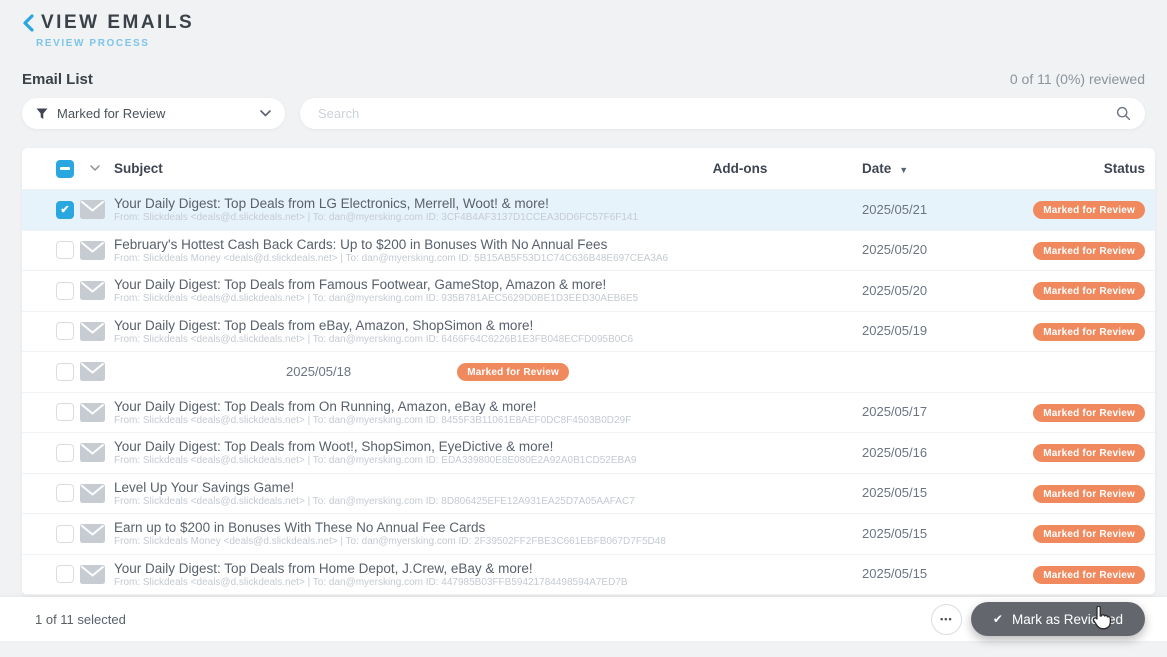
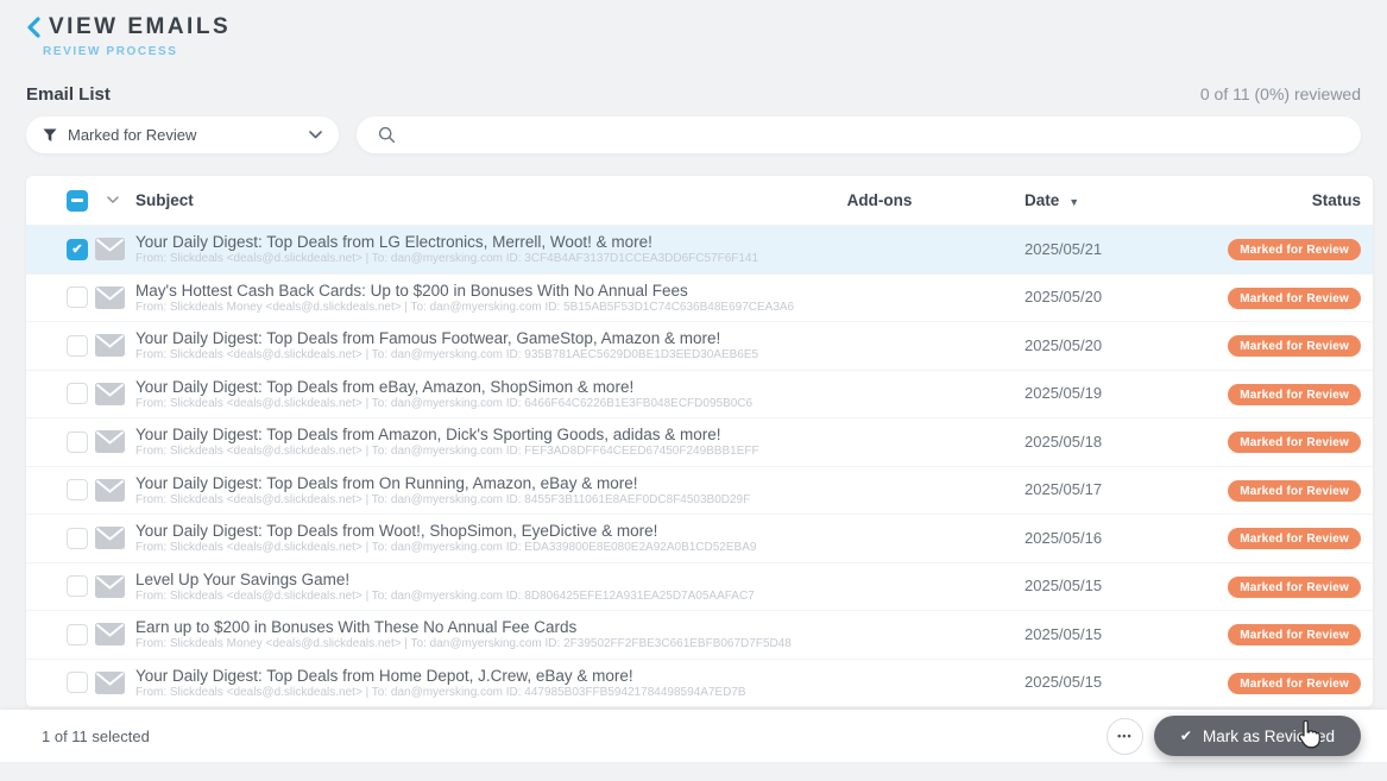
  VIEW EMAILS
  REVIEW PROCESS
  Email List
  0 of 11 (0%) reviewed
  Marked for Review
- Search
  Subject
  Add-ons
  Date ▼
  Status
  ✔
  Your Daily Digest: Top Deals from LG Electronics, Merrell, Woot! & more!
  From: Slickdeals <deals@d.slickdeals.net> | To: dan@myersking.com ID: 3CF4B4AF3137D1CCEA3DD6FC57F6F141
  2025/05/21
  Marked for Review
- February's Hottest Cash Back Cards: Up to $200 in Bonuses With No Annual Fees
+ May's Hottest Cash Back Cards: Up to $200 in Bonuses With No Annual Fees
  From: Slickdeals Money <deals@d.slickdeals.net> | To: dan@myersking.com ID: 5B15AB5F53D1C74C636B48E697CEA3A6
  2025/05/20
  Marked for Review
  Your Daily Digest: Top Deals from Famous Footwear, GameStop, Amazon & more!
  From: Slickdeals <deals@d.slickdeals.net> | To: dan@myersking.com ID: 935B781AEC5629D0BE1D3EED30AEB6E5
  2025/05/20
  Marked for Review
  Your Daily Digest: Top Deals from eBay, Amazon, ShopSimon & more!
  From: Slickdeals <deals@d.slickdeals.net> | To: dan@myersking.com ID: 6466F64C6226B1E3FB048ECFD095B0C6
  2025/05/19
  Marked for Review
+ Your Daily Digest: Top Deals from Amazon, Dick's Sporting Goods, adidas & more!
+ From: Slickdeals <deals@d.slickdeals.net> | To: dan@myersking.com ID: FEF3AD8DFF64CEED67450F249BBB1EFF
  2025/05/18
  Marked for Review
  Your Daily Digest: Top Deals from On Running, Amazon, eBay & more!
  From: Slickdeals <deals@d.slickdeals.net> | To: dan@myersking.com ID: 8455F3B11061E8AEF0DC8F4503B0D29F
  2025/05/17
  Marked for Review
  Your Daily Digest: Top Deals from Woot!, ShopSimon, EyeDictive & more!
  From: Slickdeals <deals@d.slickdeals.net> | To: dan@myersking.com ID: EDA339800E8E080E2A92A0B1CD52EBA9
  2025/05/16
  Marked for Review
  Level Up Your Savings Game!
  From: Slickdeals <deals@d.slickdeals.net> | To: dan@myersking.com ID: 8D806425EFE12A931EA25D7A05AAFAC7
  2025/05/15
  Marked for Review
  Earn up to $200 in Bonuses With These No Annual Fee Cards
  From: Slickdeals Money <deals@d.slickdeals.net> | To: dan@myersking.com ID: 2F39502FF2FBE3C661EBFB067D7F5D48
  2025/05/15
  Marked for Review
  Your Daily Digest: Top Deals from Home Depot, J.Crew, eBay & more!
  From: Slickdeals <deals@d.slickdeals.net> | To: dan@myersking.com ID: 447985B03FFB59421784498594A7ED7B
  2025/05/15
  Marked for Review
  1 of 11 selected
  •••
  ✔
  Mark as Revied
